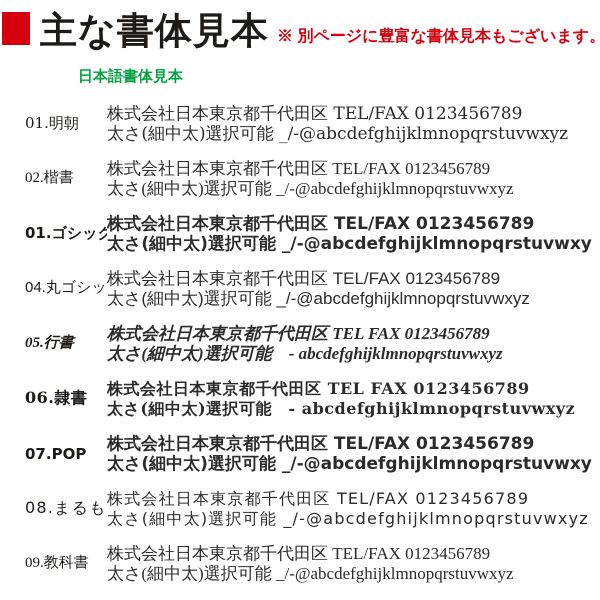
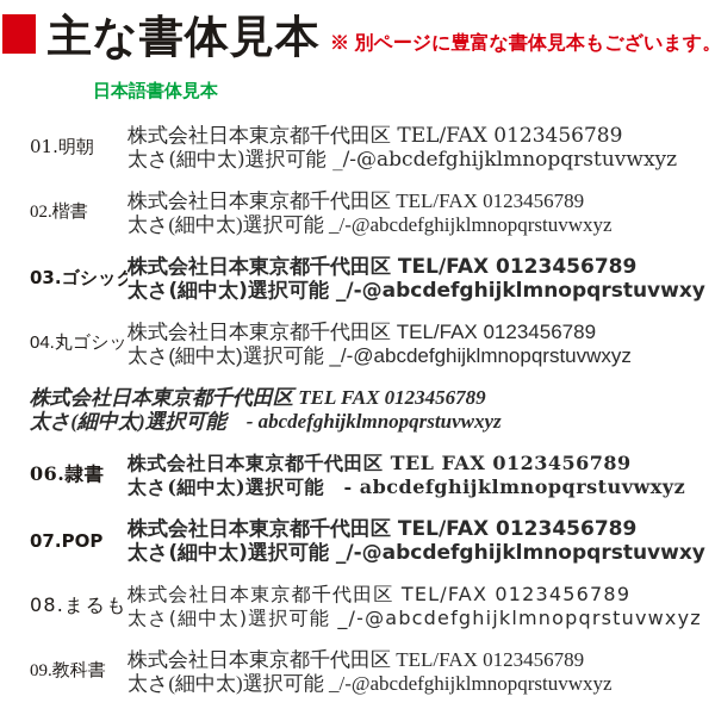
  主な書体見本
  ※ 別ページに豊富な書体見本もございます。
  日本語書体見本
  01.明朝
  株式会社日本東京都千代田区 TEL/FAX 0123456789
  太さ(細中太)選択可能 _/-@abcdefghijklmnopqrstuvwxyz
  02.楷書
  株式会社日本東京都千代田区 TEL/FAX 0123456789
  太さ(細中太)選択可能 _/-@abcdefghijklmnopqrstuvwxyz
- 01.ゴシック
+ 03.ゴシック
  株式会社日本東京都千代田区 TEL/FAX 0123456789
  太さ(細中太)選択可能 _/-@abcdefghijklmnopqrstuvwxy
  04.丸ゴシッ
  株式会社日本東京都千代田区 TEL/FAX 0123456789
  太さ(細中太)選択可能 _/-@abcdefghijklmnopqrstuvwxyz
- 05.行書
  株式会社日本東京都千代田区 TEL FAX 0123456789
  太さ(細中太)選択可能 - abcdefghijklmnopqrstuvwxyz
  06.隷書
  株式会社日本東京都千代田区 TEL FAX 0123456789
  太さ(細中太)選択可能 - abcdefghijklmnopqrstuvwxyz
  07.POP
  株式会社日本東京都千代田区 TEL/FAX 0123456789
  太さ(細中太)選択可能 _/-@abcdefghijklmnopqrstuvwxy
  08.まるも
  株式会社日本東京都千代田区 TEL/FAX 0123456789
  太さ(細中太)選択可能 _/-@abcdefghijklmnopqrstuvwxyz
  09.教科書
  株式会社日本東京都千代田区 TEL/FAX 0123456789
  太さ(細中太)選択可能 _/-@abcdefghijklmnopqrstuvwxyz
